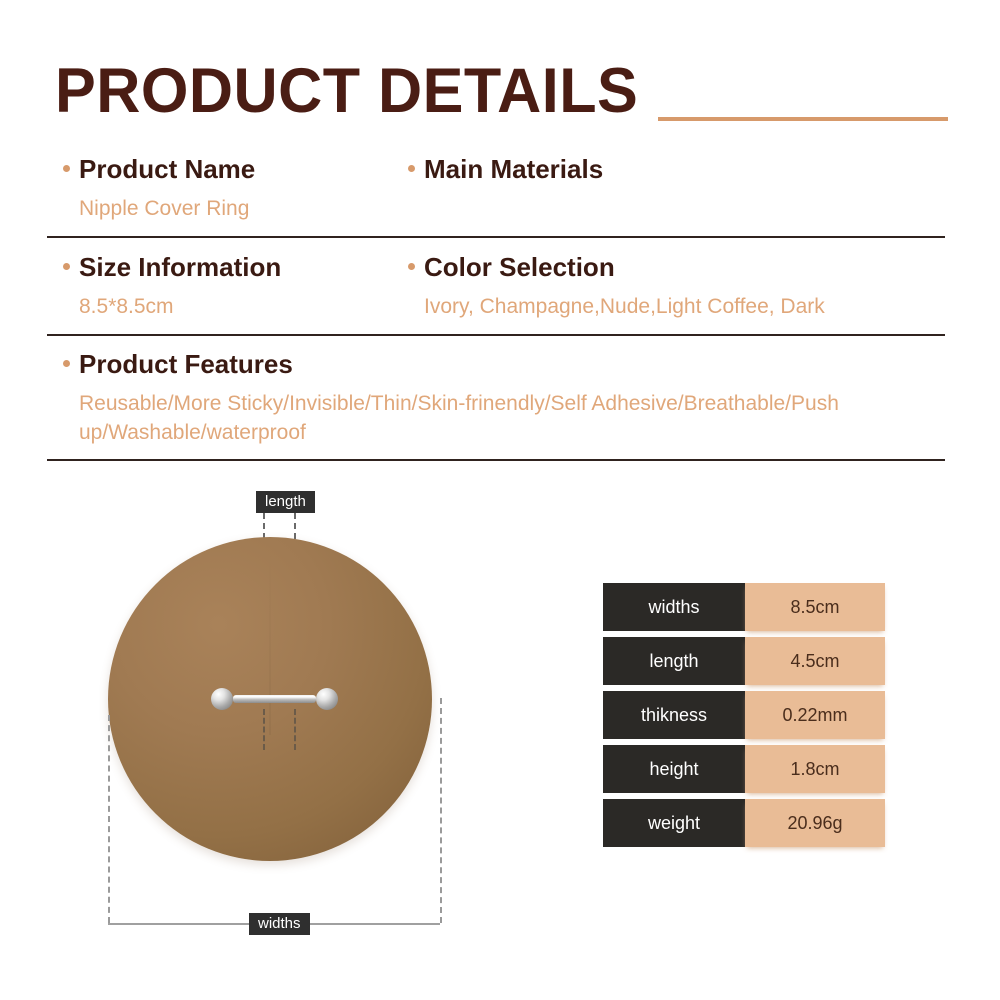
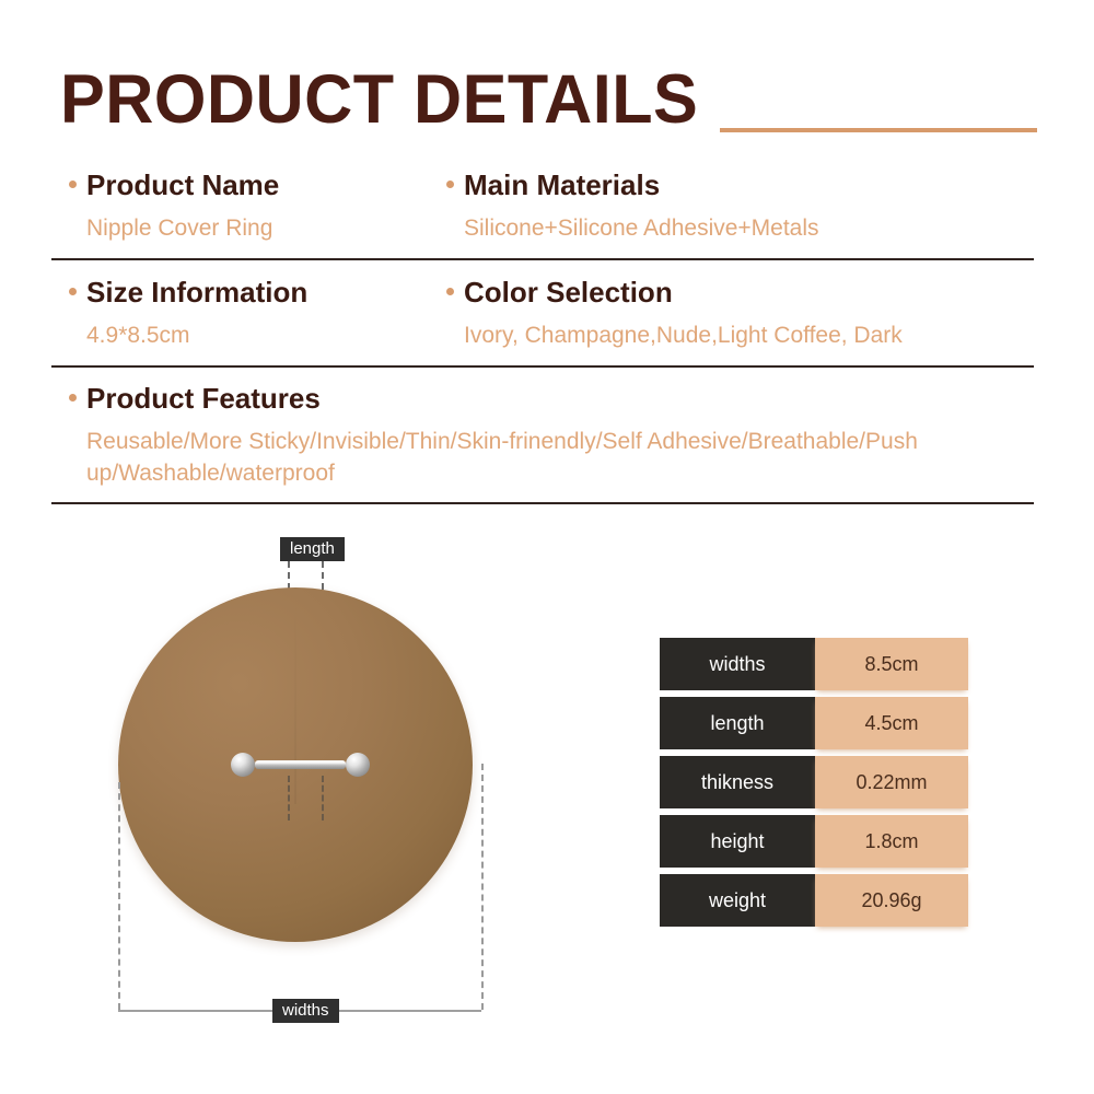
  PRODUCT DETAILS
  Product Name
  Nipple Cover Ring
  Main Materials
+ Silicone+Silicone Adhesive+Metals
  Size Information
- 8.5*8.5cm
+ 4.9*8.5cm
  Color Selection
  Ivory, Champagne,Nude,Light Coffee, Dark
  Product Features
  Reusable/More Sticky/Invisible/Thin/Skin-frinendly/Self Adhesive/Breathable/Push up/Washable/waterproof
  length
  widths
  widths
  8.5cm
  length
  4.5cm
  thikness
  0.22mm
  height
  1.8cm
  weight
  20.96g
